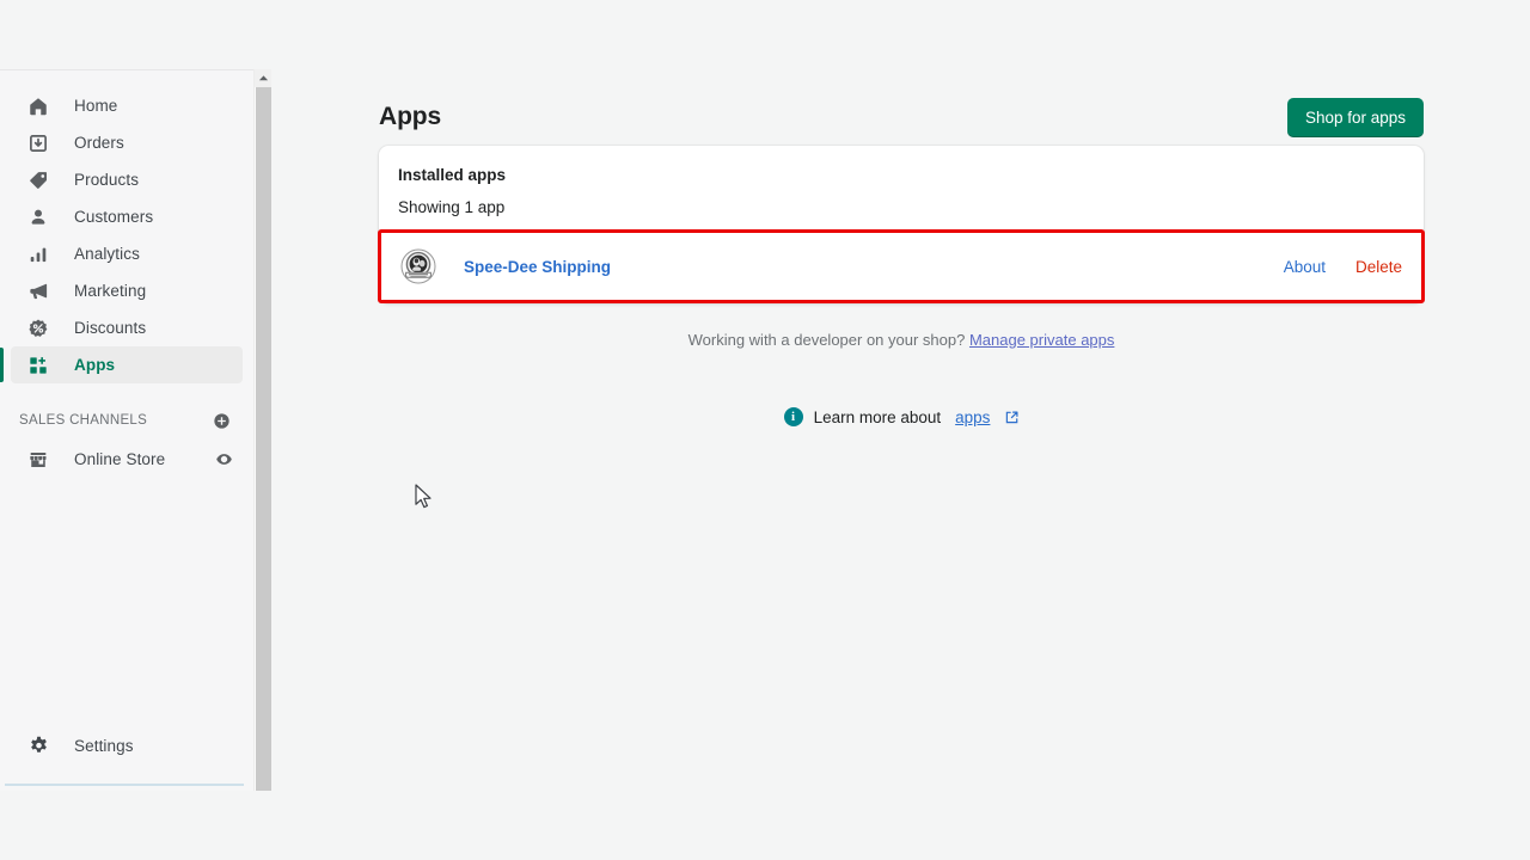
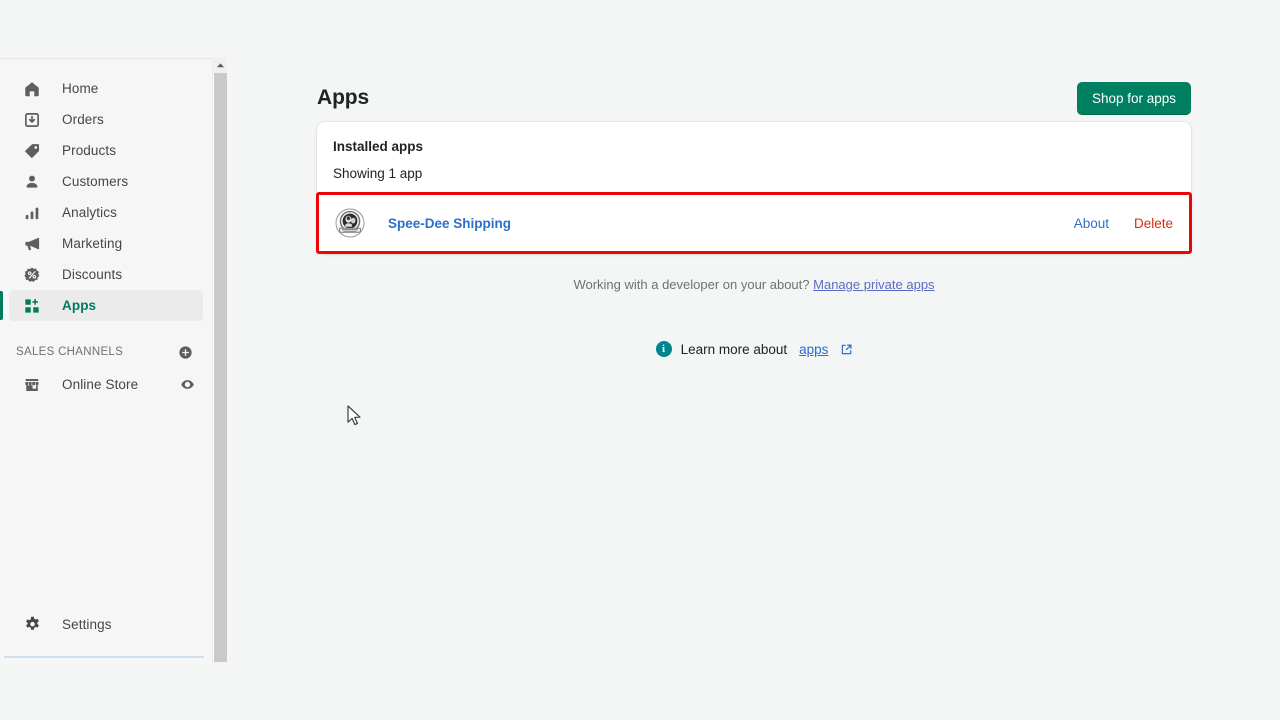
  Home
  Orders
  Products
  Customers
  Analytics
  Marketing
  Discounts
  Apps
  SALES CHANNELS
  Online Store
  Settings
  Apps
  Shop for apps
  Installed apps
  Showing 1 app
  Spee-Dee Shipping
  About
  Delete
- Working with a developer on your shop? Manage private apps
+ Working with a developer on your about? Manage private apps
  i
  Learn more about
  apps
